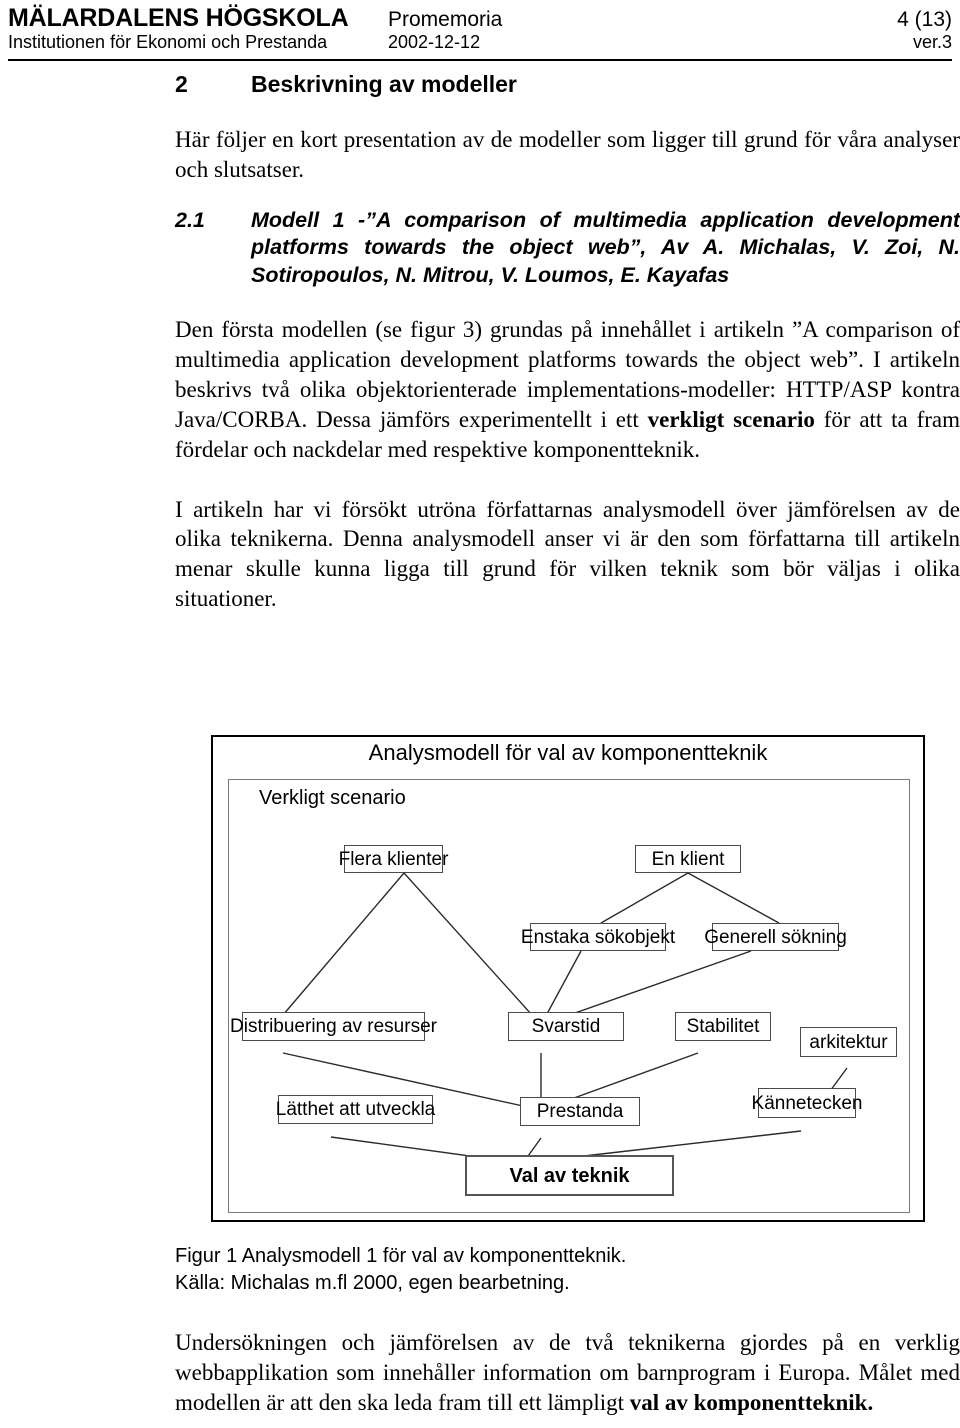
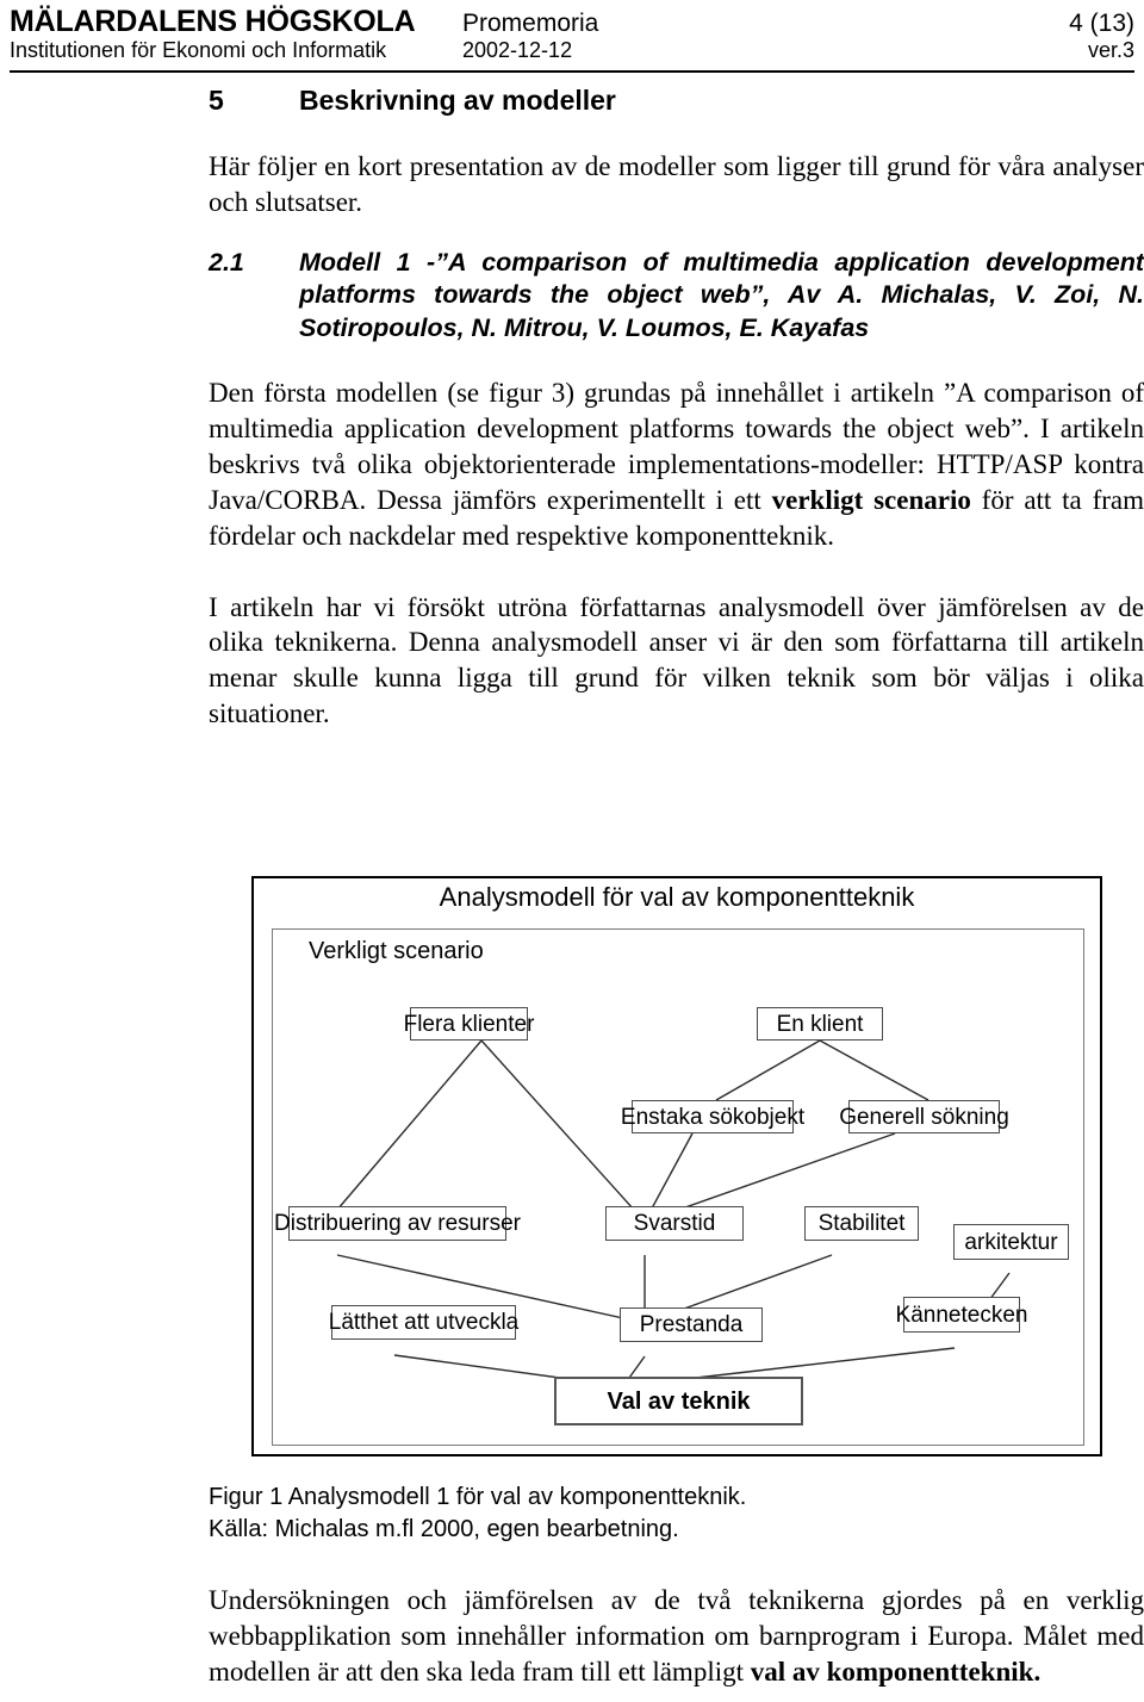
  MÄLARDALENS HÖGSKOLA
  Promemoria
  4 (13)
- Institutionen för Ekonomi och Prestanda
+ Institutionen för Ekonomi och Informatik
  2002-12-12
  ver.3
- 2
+ 5
  Beskrivning av modeller
  Här följer en kort presentation av de modeller som ligger till grund för våra analyser och slutsatser.
  2.1
  Modell 1 -”A comparison of multimedia application development platforms towards the object web”, Av A. Michalas, V. Zoi, N. Sotiropoulos, N. Mitrou, V. Loumos, E. Kayafas
  Den första modellen (se figur 3) grundas på innehållet i artikeln ”A comparison of multimedia application development platforms towards the object web”. I artikeln beskrivs två olika objektorienterade implementations-modeller: HTTP/ASP kontra Java/CORBA. Dessa jämförs experimentellt i ett verkligt scenario för att ta fram fördelar och nackdelar med respektive komponentteknik.
  I artikeln har vi försökt utröna författarnas analysmodell över jämförelsen av de olika teknikerna. Denna analysmodell anser vi är den som författarna till artikeln menar skulle kunna ligga till grund för vilken teknik som bör väljas i olika situationer.
  Analysmodell för val av komponentteknik
  Verkligt scenario
  Flera klienter
  En klient
  Enstaka sökobjekt
  Generell sökning
  Distribuering av resurser
  Svarstid
  Stabilitet
  arkitektur
  Lätthet att utveckla
  Prestanda
  Kännetecken
  Val av teknik
  Figur 1 Analysmodell 1 för val av komponentteknik.
  Källa: Michalas m.fl 2000, egen bearbetning.
  Undersökningen och jämförelsen av de två teknikerna gjordes på en verklig webbapplikation som innehåller information om barnprogram i Europa. Målet med modellen är att den ska leda fram till ett lämpligt val av komponentteknik.
